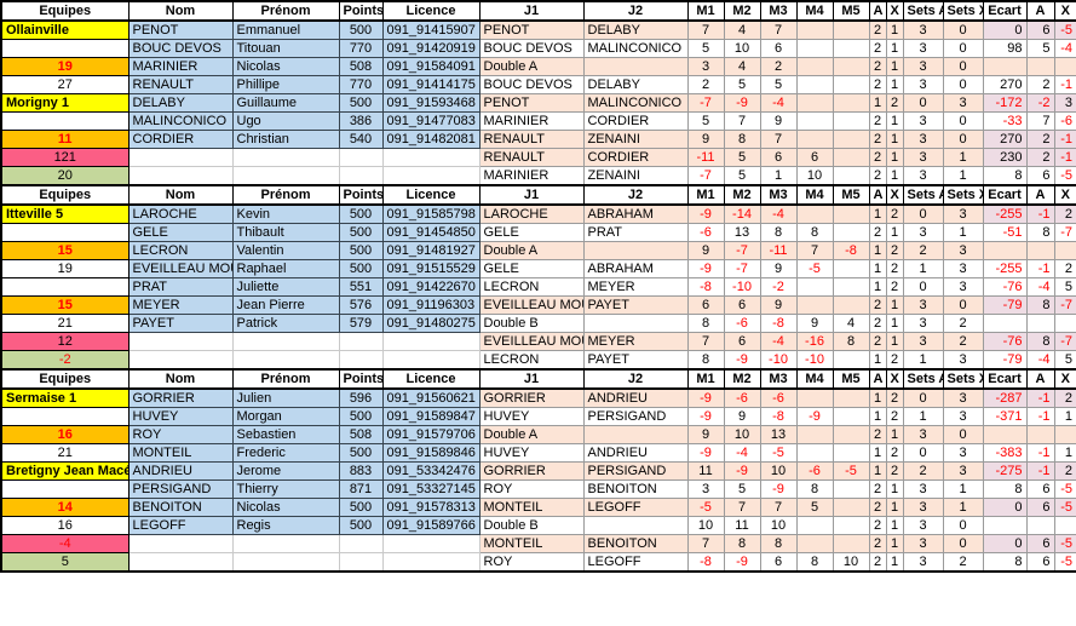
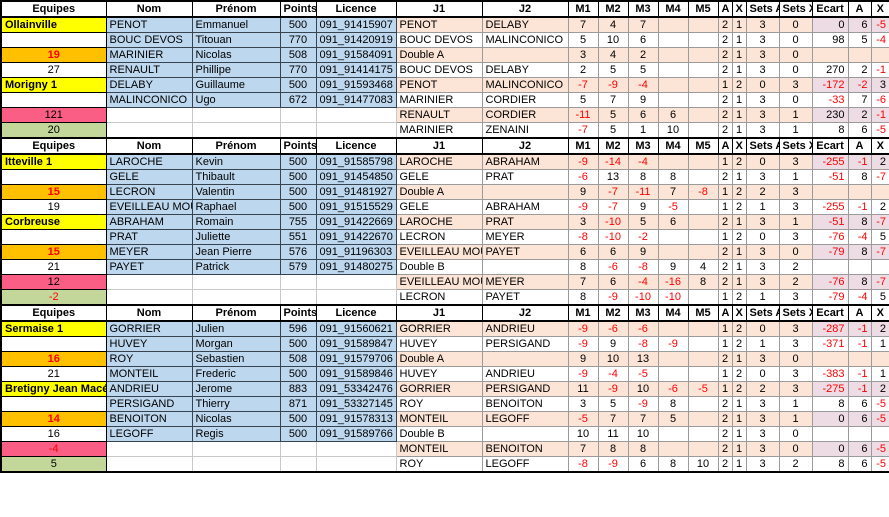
  Equipes	Nom	Prénom	Points	Licence	J1	J2	M1	M2	M3	M4	M5	A	X	Sets	Sets	Ecart	A	X
  Ollainville	PENOT	Emmanuel	500	091_91415907	PENOT	DELABY	7	4	7			2	1	3	0	0	6	-5
  	BOUC DEVOS	Titouan	770	091_91420919	BOUC DEVOS	MALINCONICO	5	10	6			2	1	3	0	98	5	-4
  19	MARINIER	Nicolas	508	091_91584091	Double A		3	4	2			2	1	3	0
  27	RENAULT	Phillipe	770	091_91414175	BOUC DEVOS	DELABY	2	5	5			2	1	3	0	270	2	-1
  Morigny 1	DELABY	Guillaume	500	091_91593468	PENOT	MALINCONICO	-7	-9	-4			1	2	0	3	-172	-2	3
- 	MALINCONICO	Ugo	386	091_91477083	MARINIER	CORDIER	5	7	9			2	1	3	0	-33	7	-6
+ 	MALINCONICO	Ugo	672	091_91477083	MARINIER	CORDIER	5	7	9			2	1	3	0	-33	7	-6
- 11	CORDIER	Christian	540	091_91482081	RENAULT	ZENAINI	9	8	7			2	1	3	0	270	2	-1
  121					RENAULT	CORDIER	-11	5	6	6		2	1	3	1	230	2	-1
  20					MARINIER	ZENAINI	-7	5	1	10		2	1	3	1	8	6	-5
  Equipes	Nom	Prénom	Points	Licence	J1	J2	M1	M2	M3	M4	M5	A	X	Sets	Sets	Ecart	A	X
- Itteville 5	LAROCHE	Kevin	500	091_91585798	LAROCHE	ABRAHAM	-9	-14	-4			1	2	0	3	-255	-1	2
+ Itteville 1	LAROCHE	Kevin	500	091_91585798	LAROCHE	ABRAHAM	-9	-14	-4			1	2	0	3	-255	-1	2
  	GELE	Thibault	500	091_91454850	GELE	PRAT	-6	13	8	8		2	1	3	1	-51	8	-7
  15	LECRON	Valentin	500	091_91481927	Double A		9	-7	-11	7	-8	1	2	2	3
  19	EVEILLEAU MO	Raphael	500	091_91515529	GELE	ABRAHAM	-9	-7	9	-5		1	2	1	3	-255	-1	2
+ Corbreuse	ABRAHAM	Romain	755	091_91422669	LAROCHE	PRAT	3	-10	5	6		2	1	3	1	-51	8	-7
  	PRAT	Juliette	551	091_91422670	LECRON	MEYER	-8	-10	-2			1	2	0	3	-76	-4	5
  15	MEYER	Jean Pierre	576	091_91196303	EVEILLEAU MO	PAYET	6	6	9			2	1	3	0	-79	8	-7
  21	PAYET	Patrick	579	091_91480275	Double B		8	-6	-8	9	4	2	1	3	2
  12					EVEILLEAU MO	MEYER	7	6	-4	-16	8	2	1	3	2	-76	8	-7
  -2					LECRON	PAYET	8	-9	-10	-10		1	2	1	3	-79	-4	5
  Equipes	Nom	Prénom	Points	Licence	J1	J2	M1	M2	M3	M4	M5	A	X	Sets	Sets	Ecart	A	X
  Sermaise 1	GORRIER	Julien	596	091_91560621	GORRIER	ANDRIEU	-9	-6	-6			1	2	0	3	-287	-1	2
  	HUVEY	Morgan	500	091_91589847	HUVEY	PERSIGAND	-9	9	-8	-9		1	2	1	3	-371	-1	1
  16	ROY	Sebastien	508	091_91579706	Double A		9	10	13			2	1	3	0
  21	MONTEIL	Frederic	500	091_91589846	HUVEY	ANDRIEU	-9	-4	-5			1	2	0	3	-383	-1	1
  Bretigny Jean Macé	ANDRIEU	Jerome	883	091_53342476	GORRIER	PERSIGAND	11	-9	10	-6	-5	1	2	2	3	-275	-1	2
  	PERSIGAND	Thierry	871	091_53327145	ROY	BENOITON	3	5	-9	8		2	1	3	1	8	6	-5
  14	BENOITON	Nicolas	500	091_91578313	MONTEIL	LEGOFF	-5	7	7	5		2	1	3	1	0	6	-5
  16	LEGOFF	Regis	500	091_91589766	Double B		10	11	10			2	1	3	0
  -4					MONTEIL	BENOITON	7	8	8			2	1	3	0	0	6	-5
  5					ROY	LEGOFF	-8	-9	6	8	10	2	1	3	2	8	6	-5
